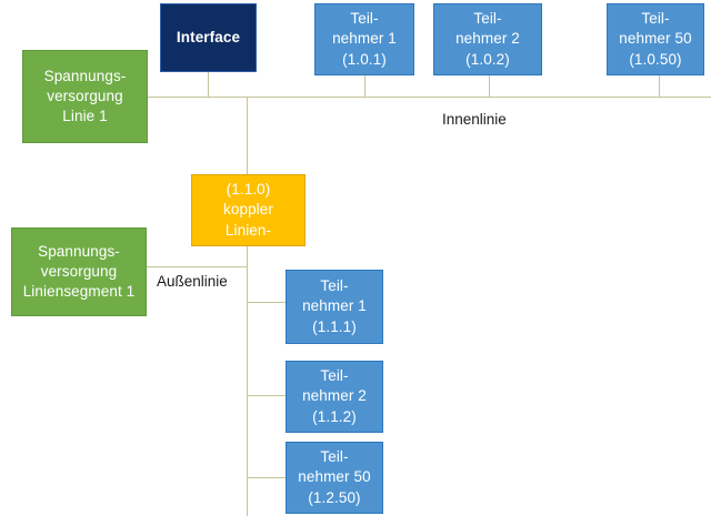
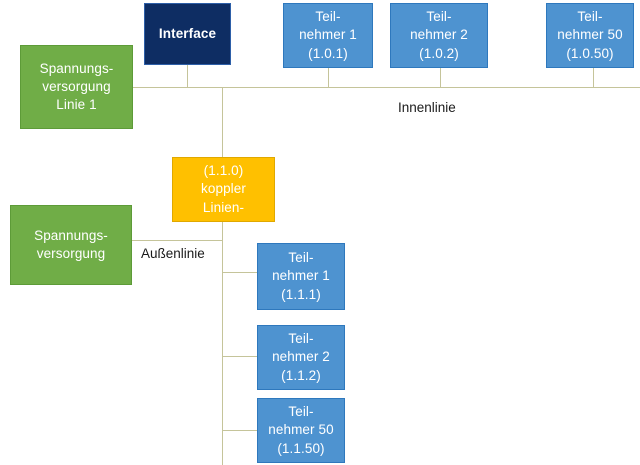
  Innenlinie
  Außenlinie
  Spannungs-
  versorgung
  Linie 1
  Interface
  Teil-
  nehmer 1
  (1.0.1)
  Teil-
  nehmer 2
  (1.0.2)
  Teil-
  nehmer 50
  (1.0.50)
  (1.1.0)
  koppler
  Linien-
  Spannungs-
  versorgung
- Liniensegment 1
  Teil-
  nehmer 1
  (1.1.1)
  Teil-
  nehmer 2
  (1.1.2)
  Teil-
  nehmer 50
- (1.2.50)
+ (1.1.50)
